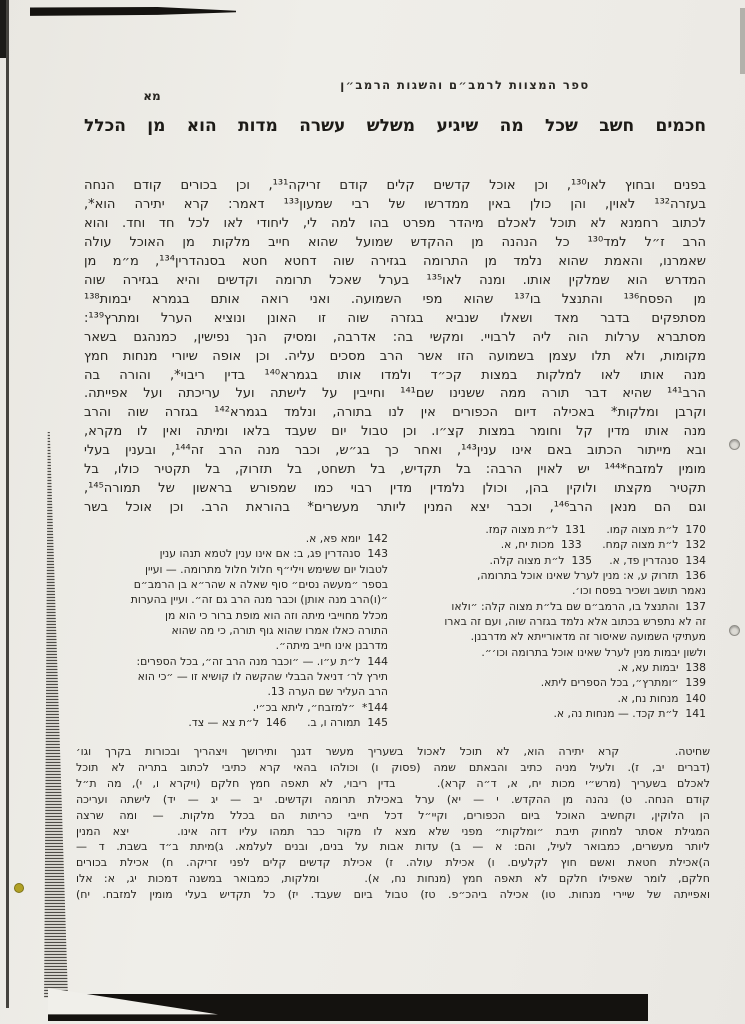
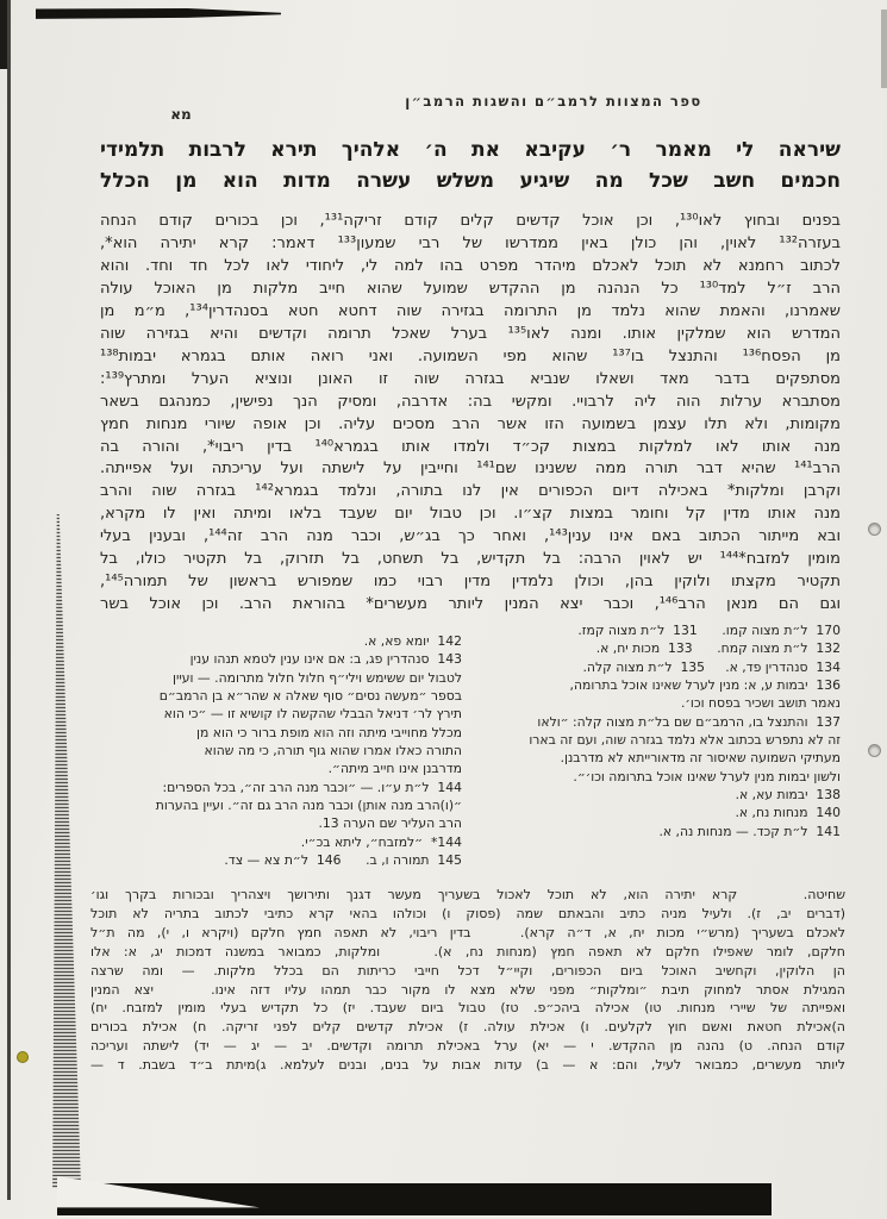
  ספר המצוות לרמב״ם והשגות הרמב״ן
  מא
+ שיראה לי מאמר ר׳ עקיבא את ה׳ אלהיך תירא לרבות תלמידי
  חכמים חשב שכל מה שיגיע משלש עשרה מדות הוא מן הכלל
  בפנים ובחוץ לאו¹³⁰, וכן אוכל קדשים קלים קודם זריקה¹³¹, וכן בכורים קודם הנחה
  בעזרה¹³² לאוין, והן כולן באין ממדרשו של רבי שמעון¹³³ דאמר: קרא יתירה הוא*,
  לכתוב רחמנא לא תוכל לאכלם מיהדר מפרט בהו למה לי, ליחודי לאו לכל חד וחד. והוא
  הרב ז״ל למד¹³⁰ כל הנהנה מן ההקדש שמועל שהוא חייב מלקות מן האוכל עולה
  שאמרנו, והאמת שהוא נלמד מן התרומה בגזירה שוה דחטא חטא בסנהדרין¹³⁴, מ״מ מן
  המדרש הוא שמלקין אותו. ומנה לאו¹³⁵ בערל שאכל תרומה וקדשים והיא בגזירה שוה
  מן הפסח¹³⁶ והתנצל בו¹³⁷ שהוא מפי השמועה. ואני רואה אותם בגמרא יבמות¹³⁸
  מסתפקים בדבר מאד ושאלו שנביא בגזרה שוה זו האונן ונוציא הערל ומתרץ¹³⁹:
  מסתברא ערלות הוה ליה לרבויי. ומקשי בה: אדרבה, ומסיק הנך נפישין, כמנהגם בשאר
  מקומות, ולא תלו עצמן בשמועה הזו אשר הרב מסכים עליה. וכן אופה שיורי מנחות חמץ
  מנה אותו לאו למלקות במצות קכ״ד ולמדו אותו בגמרא¹⁴⁰ בדין ריבוי*, והורה בה
  הרב¹⁴¹ שהיא דבר תורה ממה ששנינו שם¹⁴¹ וחייבין על לישתה ועל עריכתה ועל אפייתה.
  וקרבן ומלקות* באכילה דיום הכפורים אין לנו בתורה, ונלמד בגמרא¹⁴² בגזרה שוה והרב
  מנה אותו מדין קל וחומר במצות קצ״ו. וכן טבול יום שעבד בלאו ומיתה ואין לו מקרא,
  ובא מייתור הכתוב באם אינו ענין¹⁴³, ואחר כך בג״ש, וכבר מנה הרב זה¹⁴⁴, ובענין בעלי
  מומין למזבח*¹⁴⁴ יש לאוין הרבה: בל תקדיש, בל תשחט, בל תזרוק, בל תקטיר כולו, בל
  תקטיר מקצתו ולוקין בהן, וכולן נלמדין מדין רבוי כמו שמפורש בראשון של תמורה¹⁴⁵,
  וגם הם מנאן הרב¹⁴⁶, וכבר יצא המנין ליותר מעשרים* בהוראת הרב. וכן אוכל בשר
  170 ל״ת מצוה קמו. 131 ל״ת מצוה קמז.
  132 ל״ת מצוה קמח. 133 מכות יח, א.
  134 סנהדרין פד, א. 135 ל״ת מצוה קלה.
- 136 תזרוק ע, א: מנין לערל שאינו אוכל בתרומה,
+ 136 יבמות ע, א: מנין לערל שאינו אוכל בתרומה,
  נאמר תושב ושכיר בפסח וכו׳.
  137 והתנצל בו, הרמב״ם שם בל״ת מצוה קלה: ״ולאו
  זה לא נתפרש בכתוב אלא נלמד בגזרה שוה, ועם זה בארו
  מעתיקי השמועה שאיסור זה מדאורייתא לא מדרבנן.
  ולשון יבמות מנין לערל שאינו אוכל בתרומה וכו׳״.
  138 יבמות עא, א.
- 139 ״ומתרץ״, בכל הספרים ליתא.
  140 מנחות נח, א.
  141 ל״ת קכד. — מנחות נה, א.
  142 יומא פא, א.
  143 סנהדרין פג, ב: אם אינו ענין לטמא תנהו ענין
  לטבול יום ששימש וילי״ף חלול חלול מתרומה. — ועיין
  בספר ״מעשה נסים״ סוף שאלה א שהר״א בן הרמב״ם
- ״(ו)הרב מנה אותן) וכבר מנה הרב גם זה״. ועיין בהערות
+ תירץ לר׳ דניאל הבבלי שהקשה לו קושיא זו — ״כי הוא
  מכלל מחוייבי מיתה וזה הוא מופת ברור כי הוא מן
  התורה כאלו אמרו שהוא גוף תורה, כי מה שהוא
  מדרבנן אינו חייב מיתה״.
  144 ל״ת ע״ו. — ״וכבר מנה הרב זה״, בכל הספרים:
- תירץ לר׳ דניאל הבבלי שהקשה לו קושיא זו — ״כי הוא
+ ״(ו)הרב מנה אותן) וכבר מנה הרב גם זה״. ועיין בהערות
  הרב העליר שם הערה 13.
  144* ״למזבח״, ליתא בכ״י.
  145 תמורה ו, ב. 146 ל״ת צא — צד.
  שחיטה. קרא יתירה הוא, לא תוכל לאכול בשעריך מעשר דגנך ותירושך ויצהריך ובכורות בקרך וגו׳
  (דברים יב, ז). ולעיל מניה כתיב והבאתם שמה (פסוק ו) וכולהו בהאי קרא כתיבי לכתוב בתריה לא תוכל
  לאכלם בשעריך (מרש״י מכות יח, א, ד״ה קרא). בדין ריבוי, לא תאפה חמץ חלקם (ויקרא ו, י), מה ת״ל
- קודם הנחה. ט) נהנה מן ההקדש. י — יא) ערל באכילת תרומה וקדשים. יב — יג — יד) לישתה ועריכה
+ חלקם, לומר שאפילו חלקם לא תאפה חמץ (מנחות נח, א). ומלקות, כמבואר במשנה דמכות יג, א: אלו
  הן הלוקין, וקחשיב האוכל ביום הכפורים, וקיי״ל דכל חייבי כריתות הם בכלל מלקות. — ומה שרצה
  המגילת אסתר למחוק תיבת ״ומלקות״ מפני שלא מצא לו מקור כבר תמהו עליו דזה אינו. יצא המנין
- ליותר מעשרים, כמבואר לעיל, והם: א — ב) עדות אבות על בנים, ובנים לעלמא. ג)מיתת ב״ד בשבת. ד —
+ ואפייתה של שיירי מנחות. טו) אכילה ביהכ״פ. טז) טבול ביום שעבד. יז) כל תקדיש בעלי מומין למזבח. יח)
  ה)אכילת חטאת ואשם חוץ לקלעים. ו) אכילת עולה. ז) אכילת קדשים קלים לפני זריקה. ח) אכילת בכורים
- חלקם, לומר שאפילו חלקם לא תאפה חמץ (מנחות נח, א). ומלקות, כמבואר במשנה דמכות יג, א: אלו
+ קודם הנחה. ט) נהנה מן ההקדש. י — יא) ערל באכילת תרומה וקדשים. יב — יג — יד) לישתה ועריכה
- ואפייתה של שיירי מנחות. טו) אכילה ביהכ״פ. טז) טבול ביום שעבד. יז) כל תקדיש בעלי מומין למזבח. יח)
+ ליותר מעשרים, כמבואר לעיל, והם: א — ב) עדות אבות על בנים, ובנים לעלמא. ג)מיתת ב״ד בשבת. ד —
